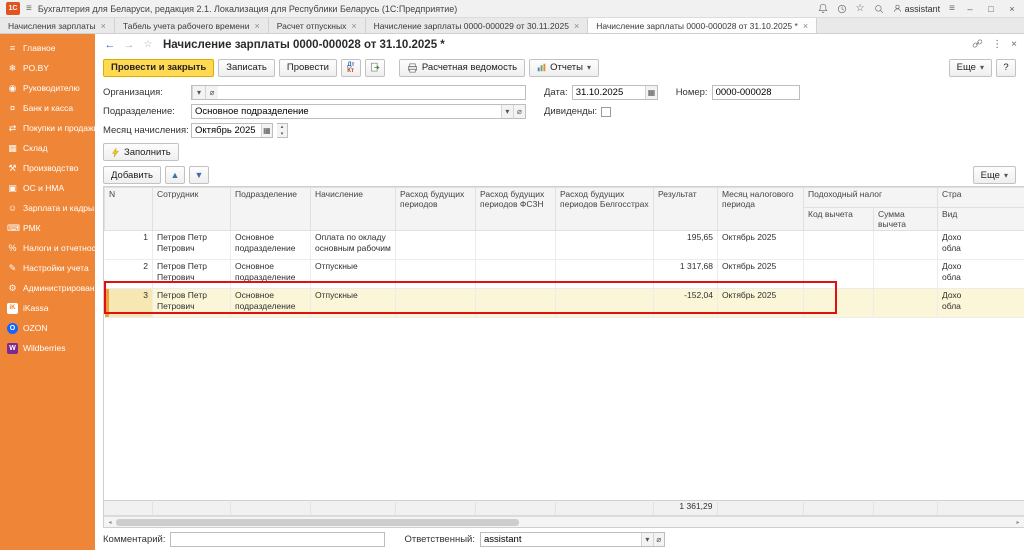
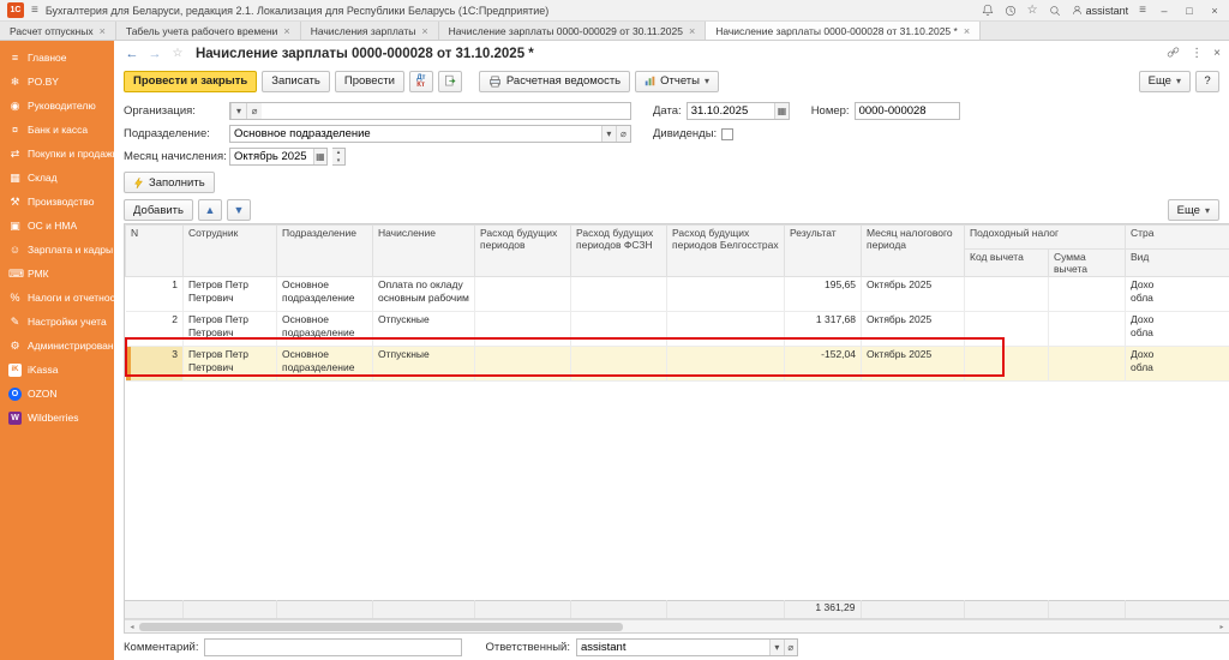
  ≡
  Бухгалтерия для Беларуси, редакция 2.1. Локализация для Республики Беларусь (1С:Предприятие)
  ☆
  assistant
  ≡
  –
  □
  ×
- Начисления зарплаты
+ Расчет отпускных
  ×
  Табель учета рабочего времени
  ×
- Расчет отпускных
+ Начисления зарплаты
  ×
  Начисление зарплаты 0000-000029 от 30.11.2025
  ×
  Начисление зарплаты 0000-000028 от 31.10.2025 *
  ×
  ≡
  Главное
  ❄
  PO.BY
  ◉
  Руководителю
  ¤
  Банк и касса
  ⇄
  Покупки и продаж
  ▦
  Склад
  ⚒
  Производство
  ▣
  ОС и НМА
  ☺
  Зарплата и кадры
  ⌨
  РМК
  %
  Налоги и отчетнос
  ✎
  Настройки учета
  ⚙
  Администрирован
  iKassa
  OZON
  Wildberries
  ←
  →
  ☆
  Начисление зарплаты 0000-000028 от 31.10.2025 *
  ⋮
  ×
  Провести и закрыть
  Записать
  Провести
  Расчетная ведомость
  Отчеты
  ▾
  Еще
  ▾
  ?
  Организация:
  ▾
  ⌀
  Дата:
  31.10.2025
  ▦
  Номер:
  0000-000028
  Подразделение:
  Основное подразделение
  ▾
  ⌀
  Дивиденды:
  Месяц начисления:
  Октябрь 2025
  ▦
  Заполнить
  Добавить
  ▲
  ▼
  Еще
  ▾
  N	Сотрудник	Подразделение	Начисление	Расход будущих периодов	Расход будущих периодов ФСЗН	Расход будущих периодов Белгосстрах	Результат	Месяц налогового периода	Подоходный налог	Стра
  Код вычета	Сумма вычета	Вид
  1	Петров Петр Петрович	Основное подразделение	Оплата по окладу основным рабочим				195,65	Октябрь 2025			Дохо обла
  2	Петров Петр Петрович	Основное подразделение	Отпускные				1 317,68	Октябрь 2025			Дохо обла
  3	Петров Петр Петрович	Основное подразделение	Отпускные				-152,04	Октябрь 2025			Дохо обла
  							1 361,29
  Комментарий:
  Ответственный:
  assistant
  ▾
  ⌀
